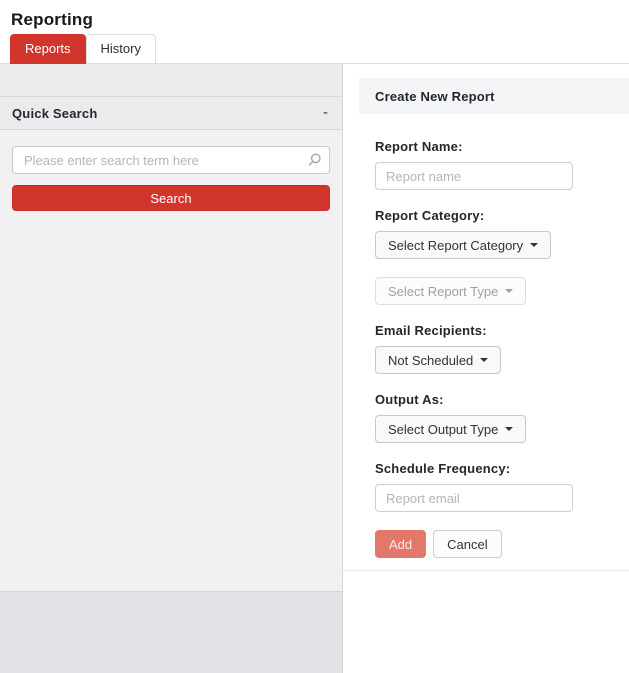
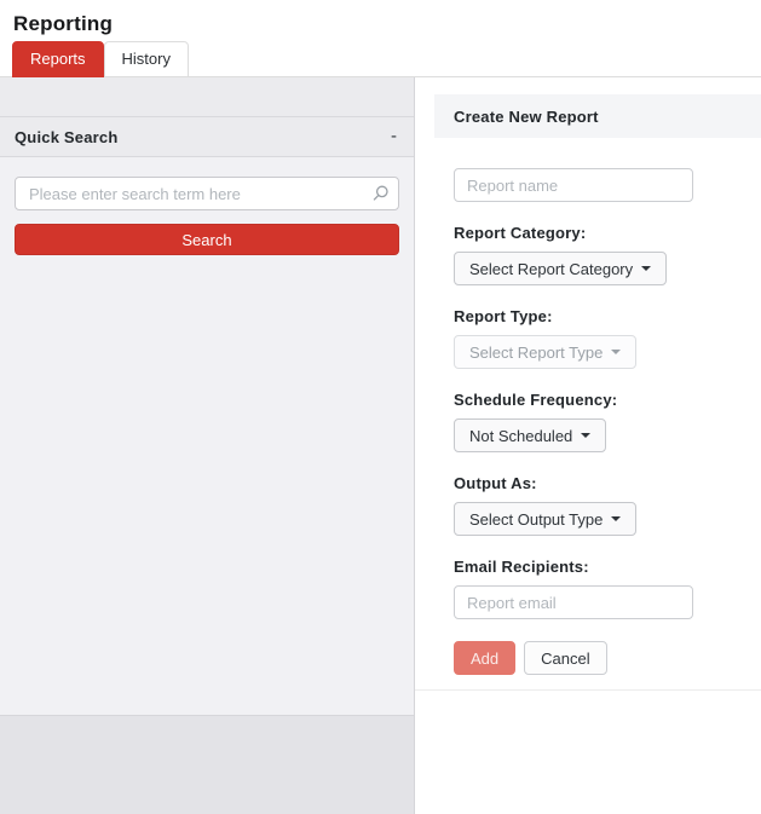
  Reporting
  Reports
  History
  Quick Search
  -
  Please enter search term here
  Search
  Create New Report
- Report Name:
  Report name
  Report Category:
  Select Report Category
+ Report Type:
  Select Report Type
- Email Recipients:
+ Schedule Frequency:
  Not Scheduled
  Output As:
  Select Output Type
- Schedule Frequency:
+ Email Recipients:
  Report email
  Add
  Cancel
